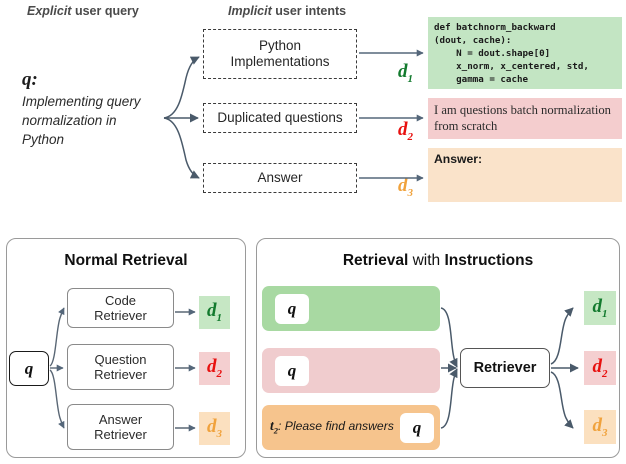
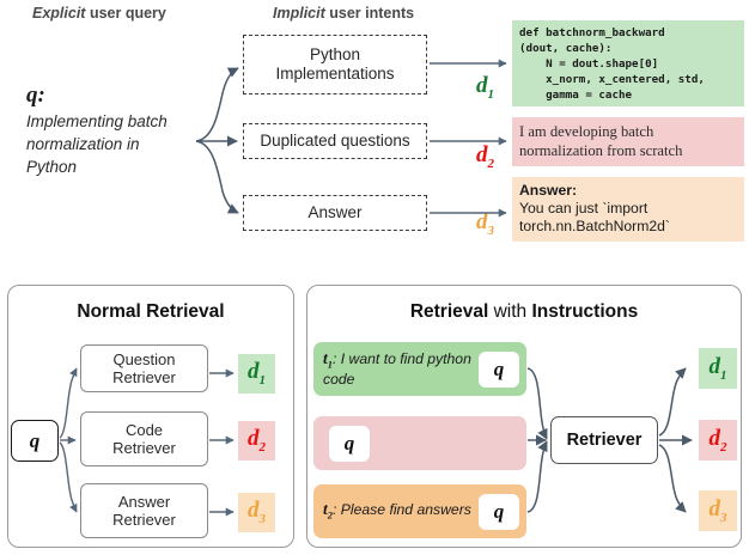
  Explicit user query
  Implicit user intents
  q:
- Implementing query normalization in Python
+ Implementing batch normalization in Python
  Python
  Implementations
  Duplicated questions
  Answer
  def batchnorm_backward
  (dout, cache):
  N = dout.shape[0]
  x_norm, x_centered, std,
  gamma = cache
- I am questions batch normalization from scratch
+ I am developing batch normalization from scratch
  Answer:
+ You can just `import torch.nn.BatchNorm2d`
  d1
  d2
  d3
  Normal Retrieval
  Retrieval with Instructions
  q
- Code
+ Question
  Retriever
- Question
+ Code
  Retriever
  Answer
  Retriever
  d1
  d2
  d3
+ t1: I want to find python code
  q
  q
  t2: Please find answers
  q
  Retriever
  d1
  d2
  d3
